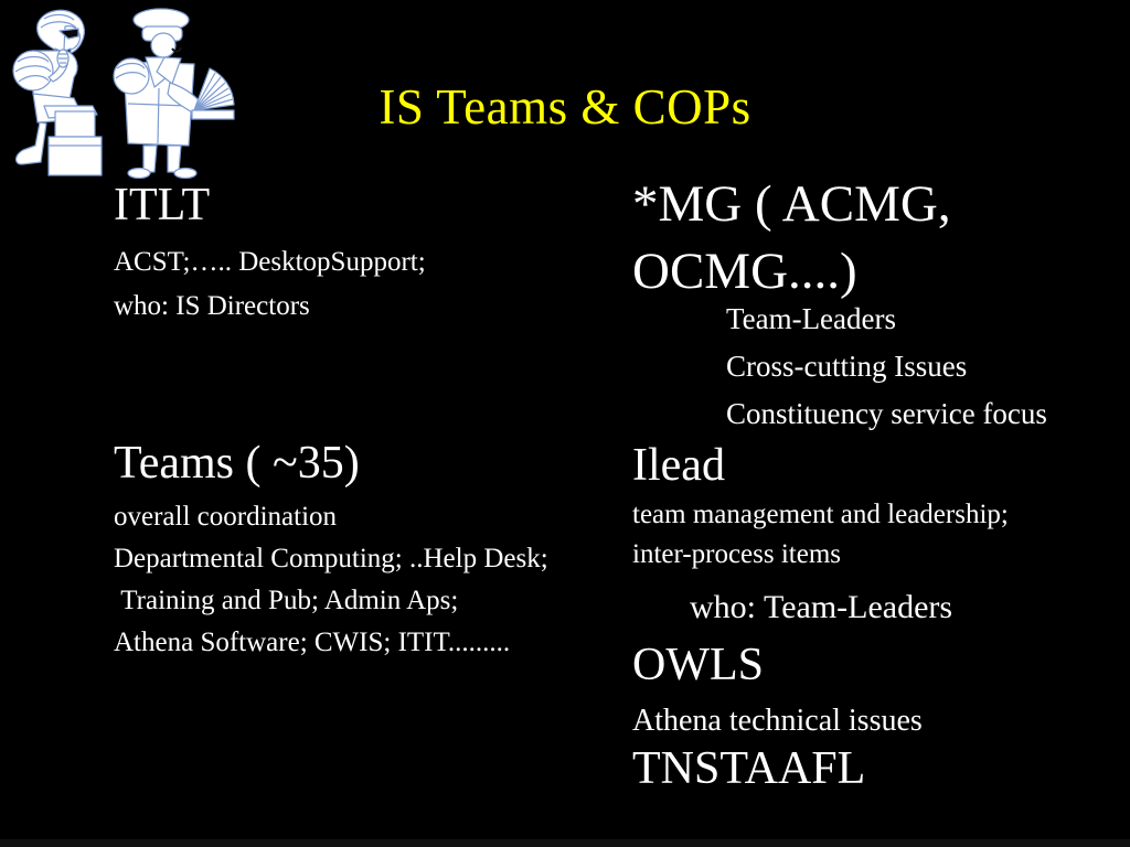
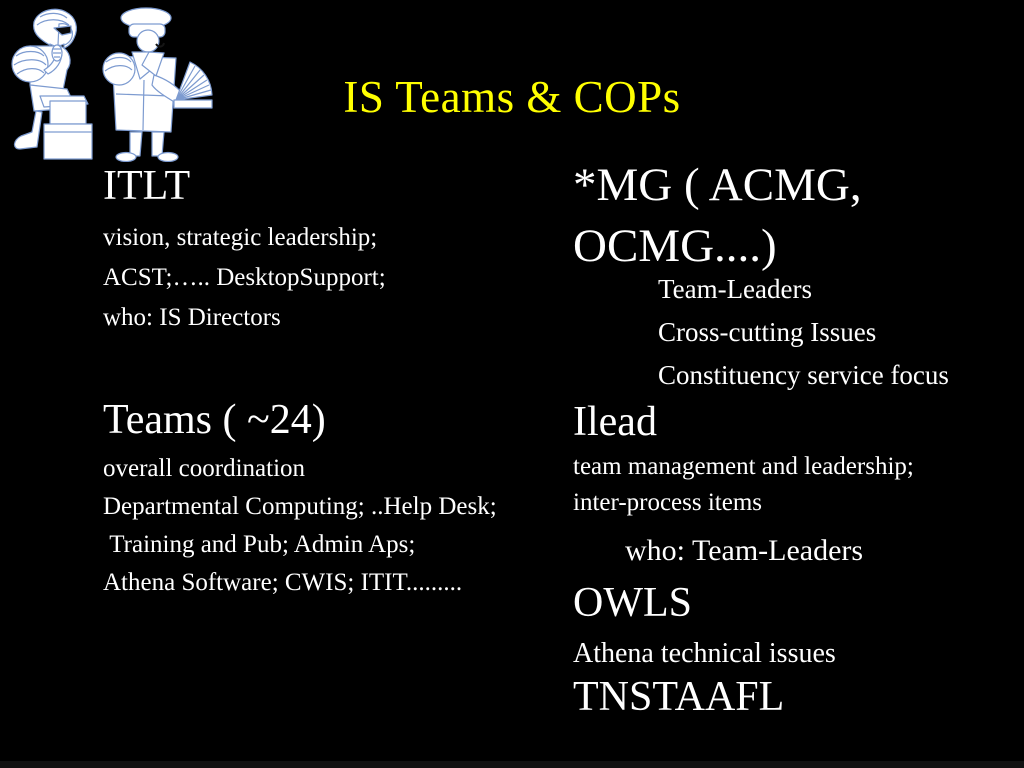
  IS Teams & COPs
  ITLT
+ vision, strategic leadership;
  ACST;….. DesktopSupport;
  who: IS Directors
- Teams ( ~35)
+ Teams ( ~24)
  overall coordination
  Departmental Computing; ..Help Desk;
  Training and Pub; Admin Aps;
  Athena Software; CWIS; ITIT.........
  *MG ( ACMG,
  OCMG....)
  Team-Leaders
  Cross-cutting Issues
  Constituency service focus
  Ilead
  team management and leadership;
  inter-process items
  who: Team-Leaders
  OWLS
  Athena technical issues
  TNSTAAFL
